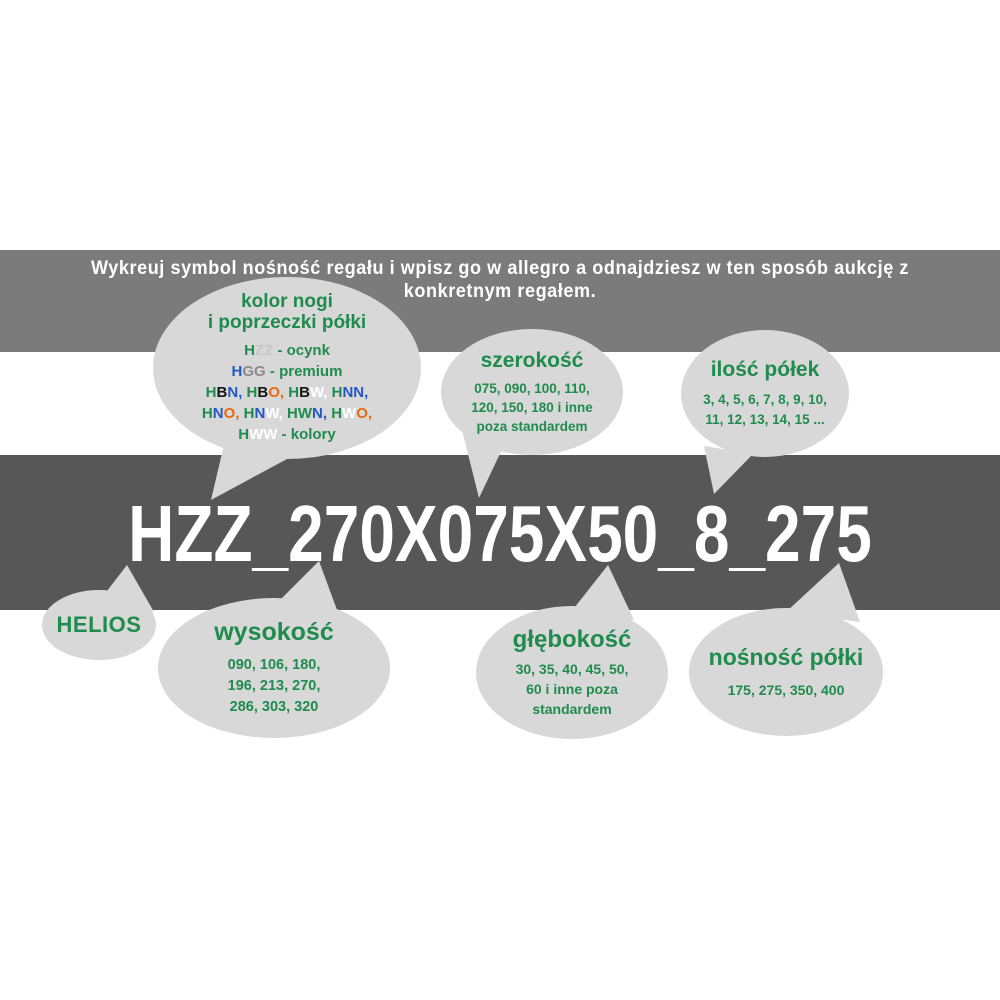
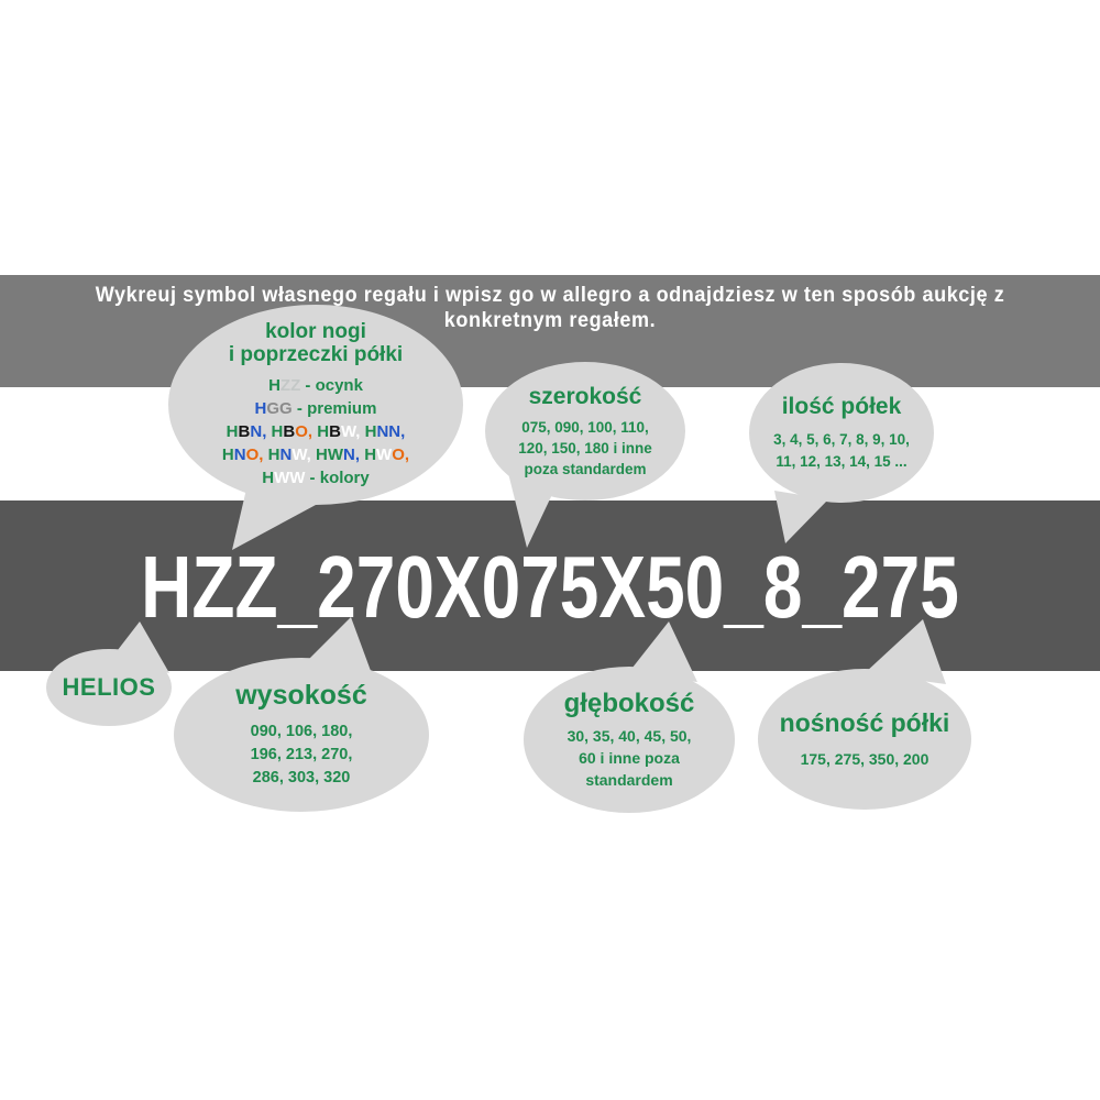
- Wykreuj symbol nośność regału i wpisz go w allegro a odnajdziesz w ten sposób aukcję z
+ Wykreuj symbol własnego regału i wpisz go w allegro a odnajdziesz w ten sposób aukcję z
  konkretnym regałem.
  HZZ_270X075X50_8_275
  kolor nogi
  i poprzeczki półki
  H - ocynk
  HGG - premium
  HBN, HBO, HBW, HNN,
  HNO, HNW, HWN, HWO,
  HWW - kolory
  szerokość
  075, 090, 100, 110,
  120, 150, 180 i inne
  poza standardem
  ilość półek
  3, 4, 5, 6, 7, 8, 9, 10,
  11, 12, 13, 14, 15 ...
  HELIOS
  wysokość
  090, 106, 180,
  196, 213, 270,
  286, 303, 320
  głębokość
  30, 35, 40, 45, 50,
  60 i inne poza
  standardem
  nośność półki
- 175, 275, 350, 400
+ 175, 275, 350, 200
